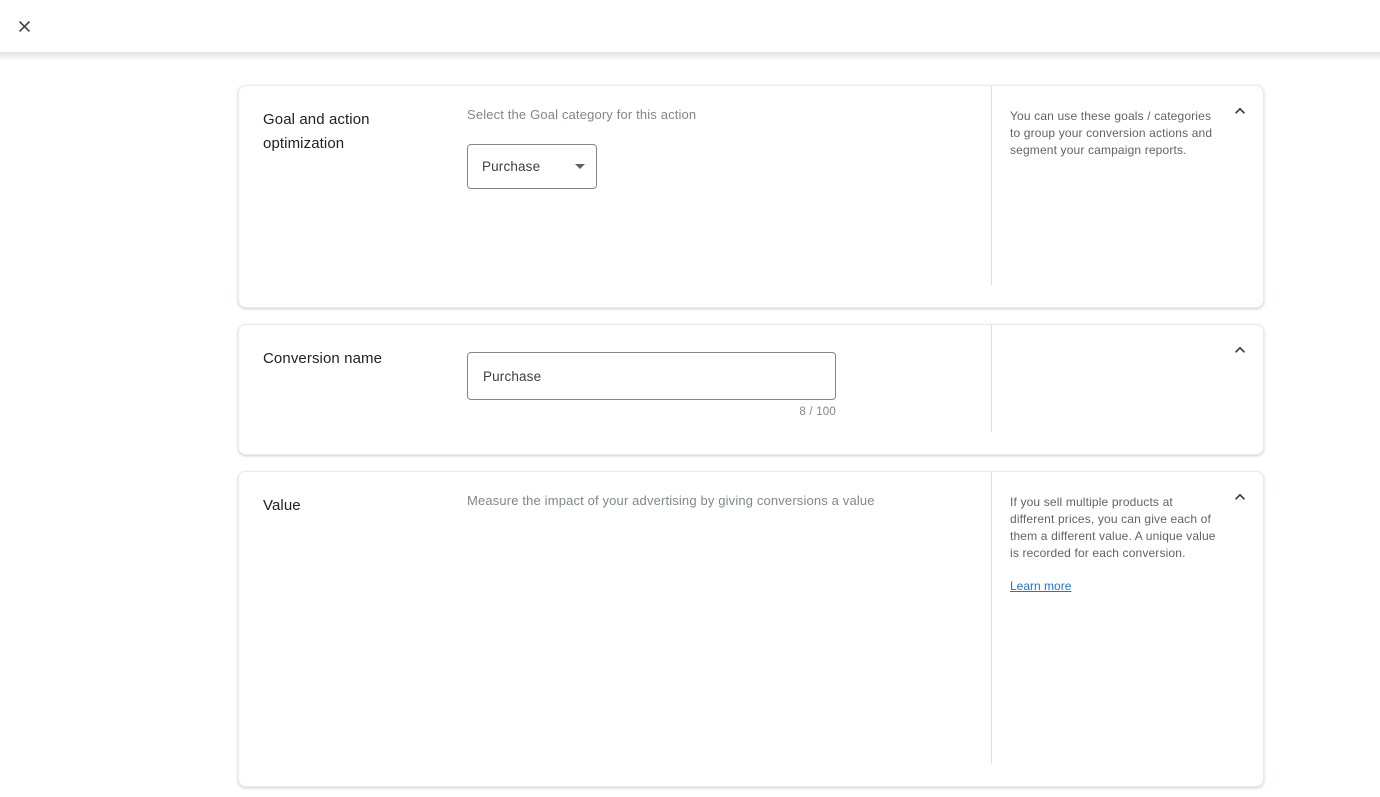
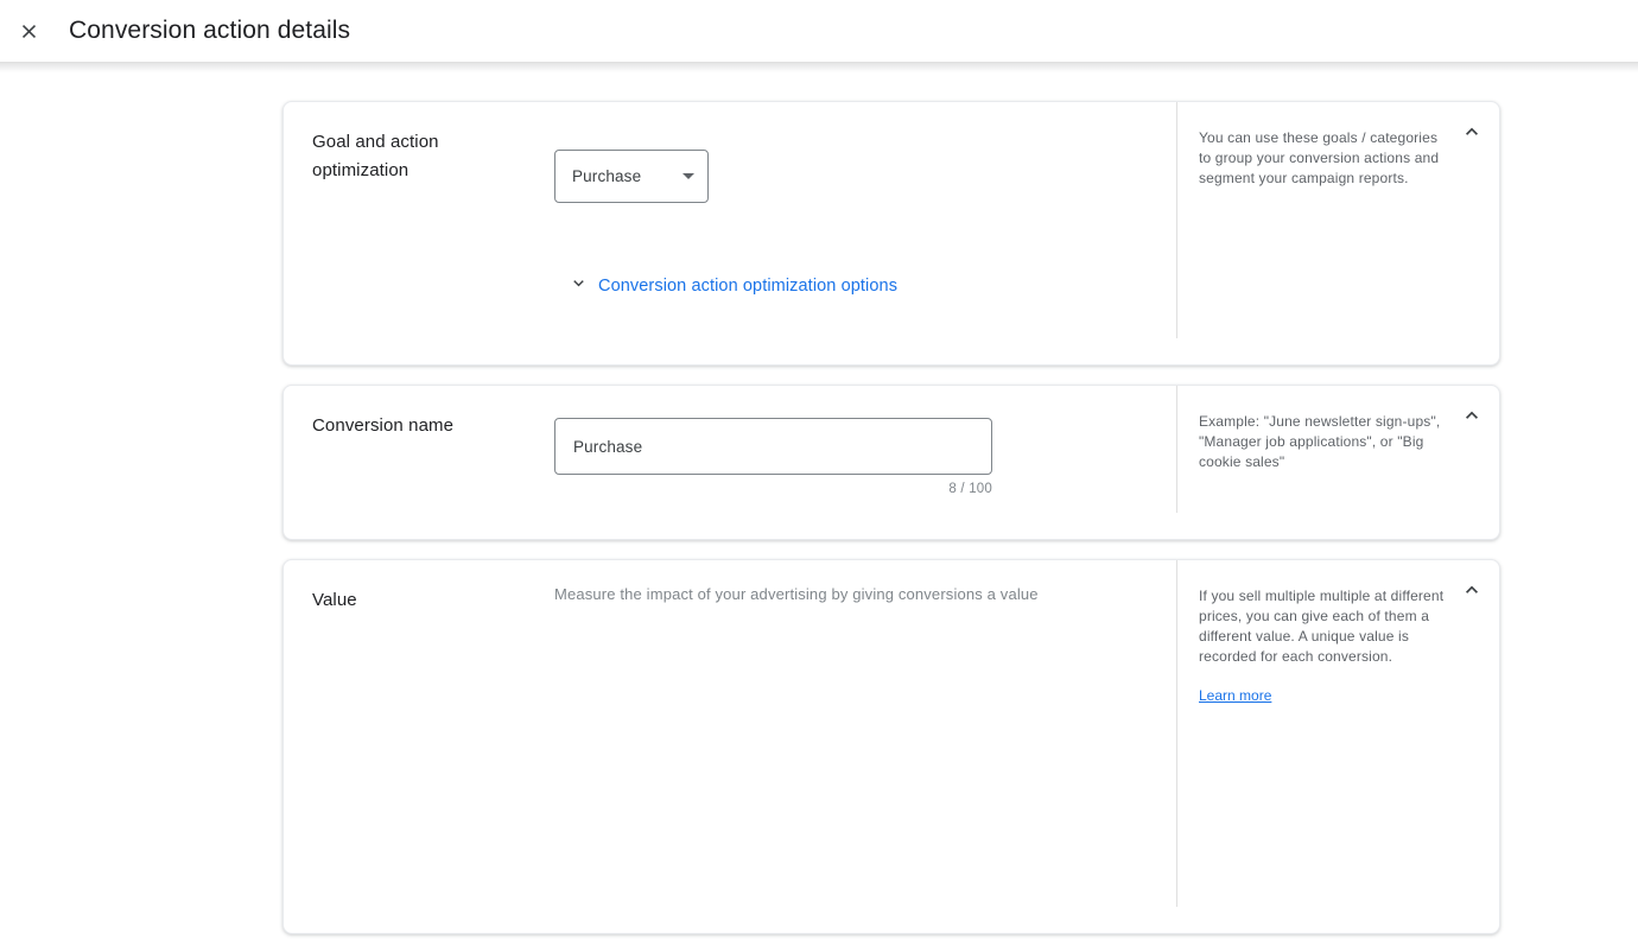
+ Conversion action details
  Goal and action optimization
- Select the Goal category for this action
  Purchase
+ Conversion action optimization options
  You can use these goals / categories to group your conversion actions and segment your campaign reports.
  Conversion name
  Purchase
  8 / 100
+ Example: "June newsletter sign-ups", "Manager job applications", or "Big cookie sales"
  Value
  Measure the impact of your advertising by giving conversions a value
- If you sell multiple products at different prices, you can give each of them a different value. A unique value is recorded for each conversion.
+ If you sell multiple multiple at different prices, you can give each of them a different value. A unique value is recorded for each conversion.
  Learn more
